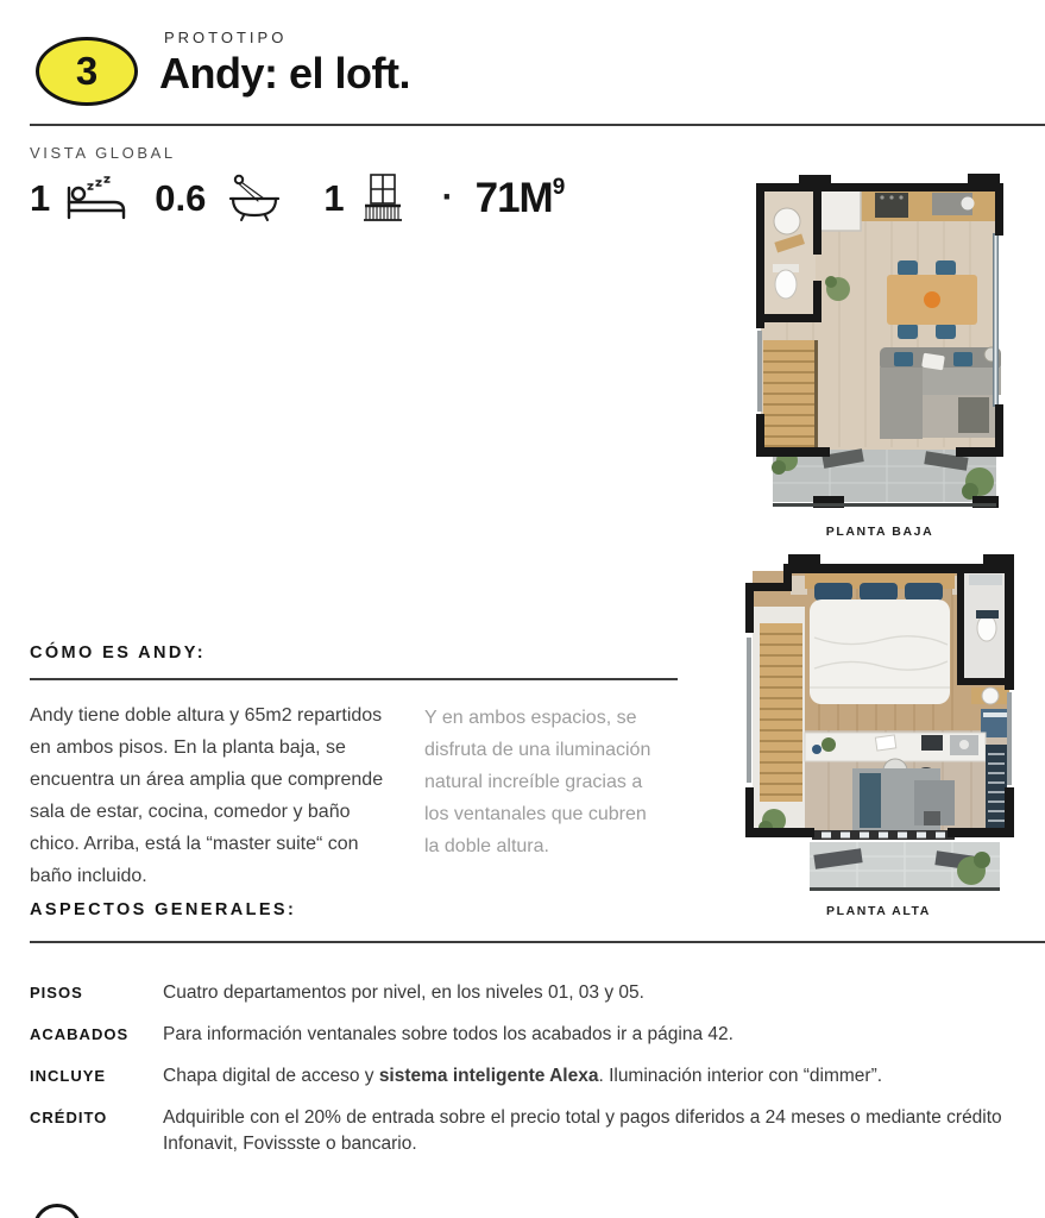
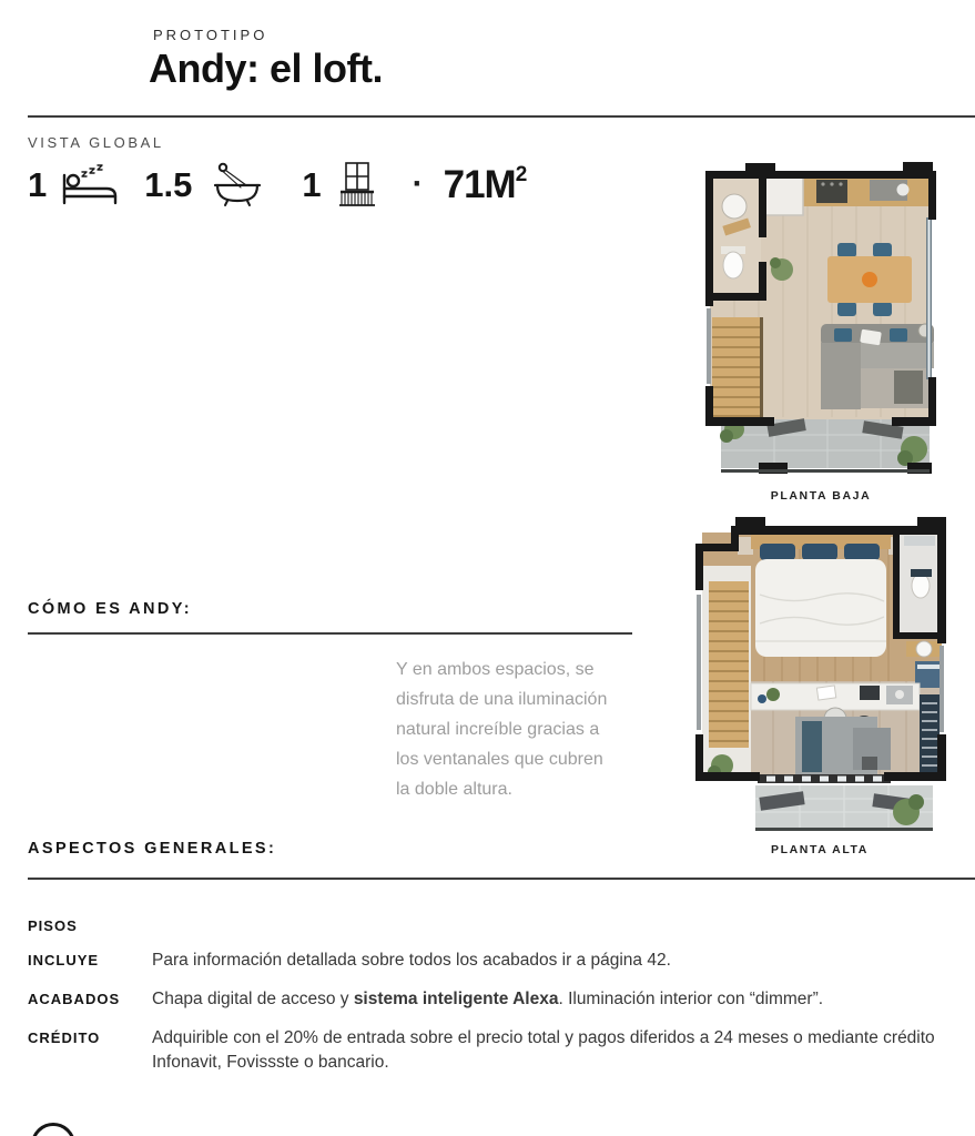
- 3
  PROTOTIPO
  Andy: el loft.
  VISTA GLOBAL
  1
- 0.6
+ 1.5
  1
  ·
- 71M9
+ 71M2
  PLANTA BAJA
  PLANTA ALTA
  CÓMO ES ANDY:
- Andy tiene doble altura y 65m2 repartidos
- en ambos pisos. En la planta baja, se
- encuentra un área amplia que comprende
- sala de estar, cocina, comedor y baño
- chico. Arriba, está la “master suite“ con
- baño incluido.
  Y en ambos espacios, se
  disfruta de una iluminación
  natural increíble gracias a
  los ventanales que cubren
  la doble altura.
  ASPECTOS GENERALES:
  PISOS
- Cuatro departamentos por nivel, en los niveles 01, 03 y 05.
- ACABADOS
+ INCLUYE
- Para información ventanales sobre todos los acabados ir a página 42.
+ Para información detallada sobre todos los acabados ir a página 42.
- INCLUYE
+ ACABADOS
  Chapa digital de acceso y sistema inteligente Alexa. Iluminación interior con “dimmer”.
  CRÉDITO
  Adquirible con el 20% de entrada sobre el precio total y pagos diferidos a 24 meses o mediante crédito
  Infonavit, Fovissste o bancario.
